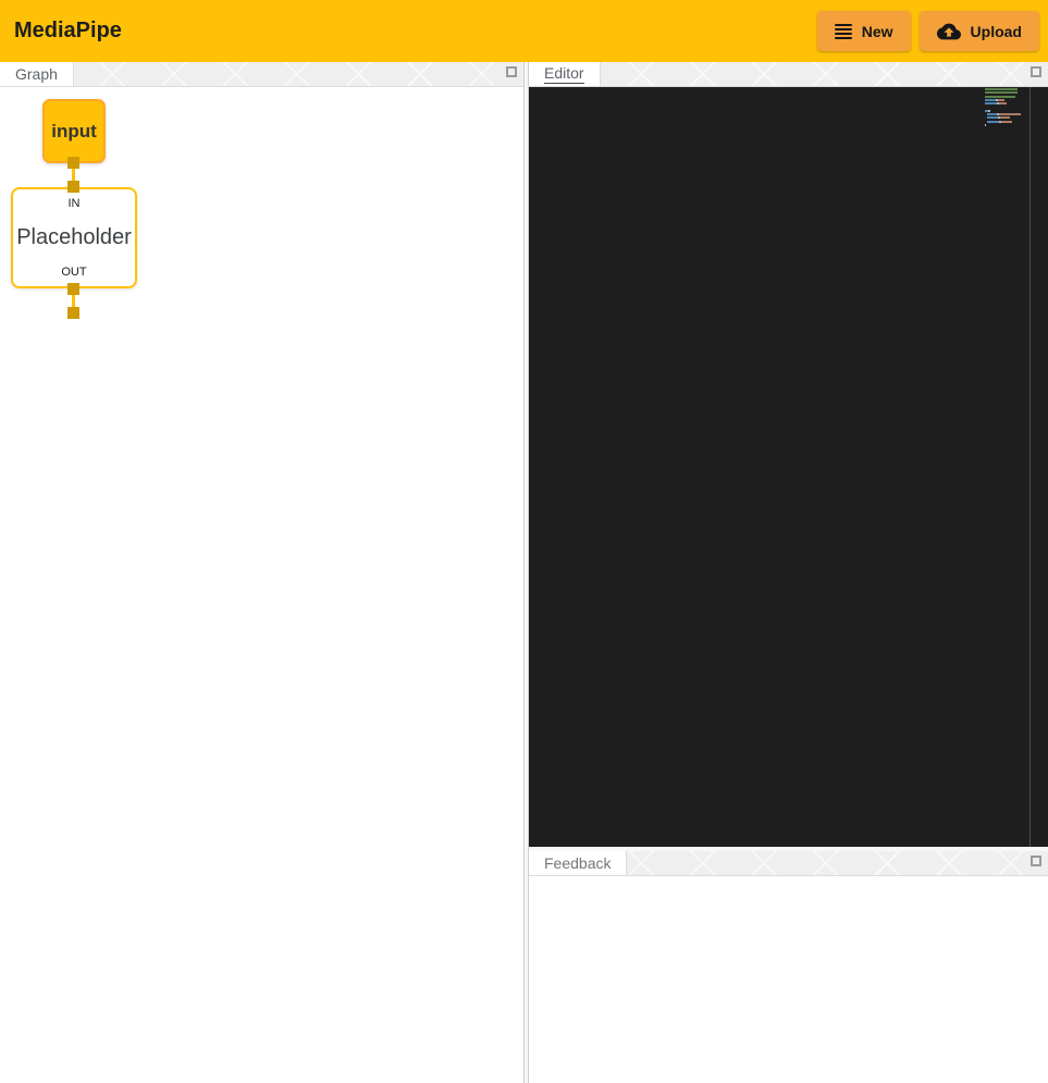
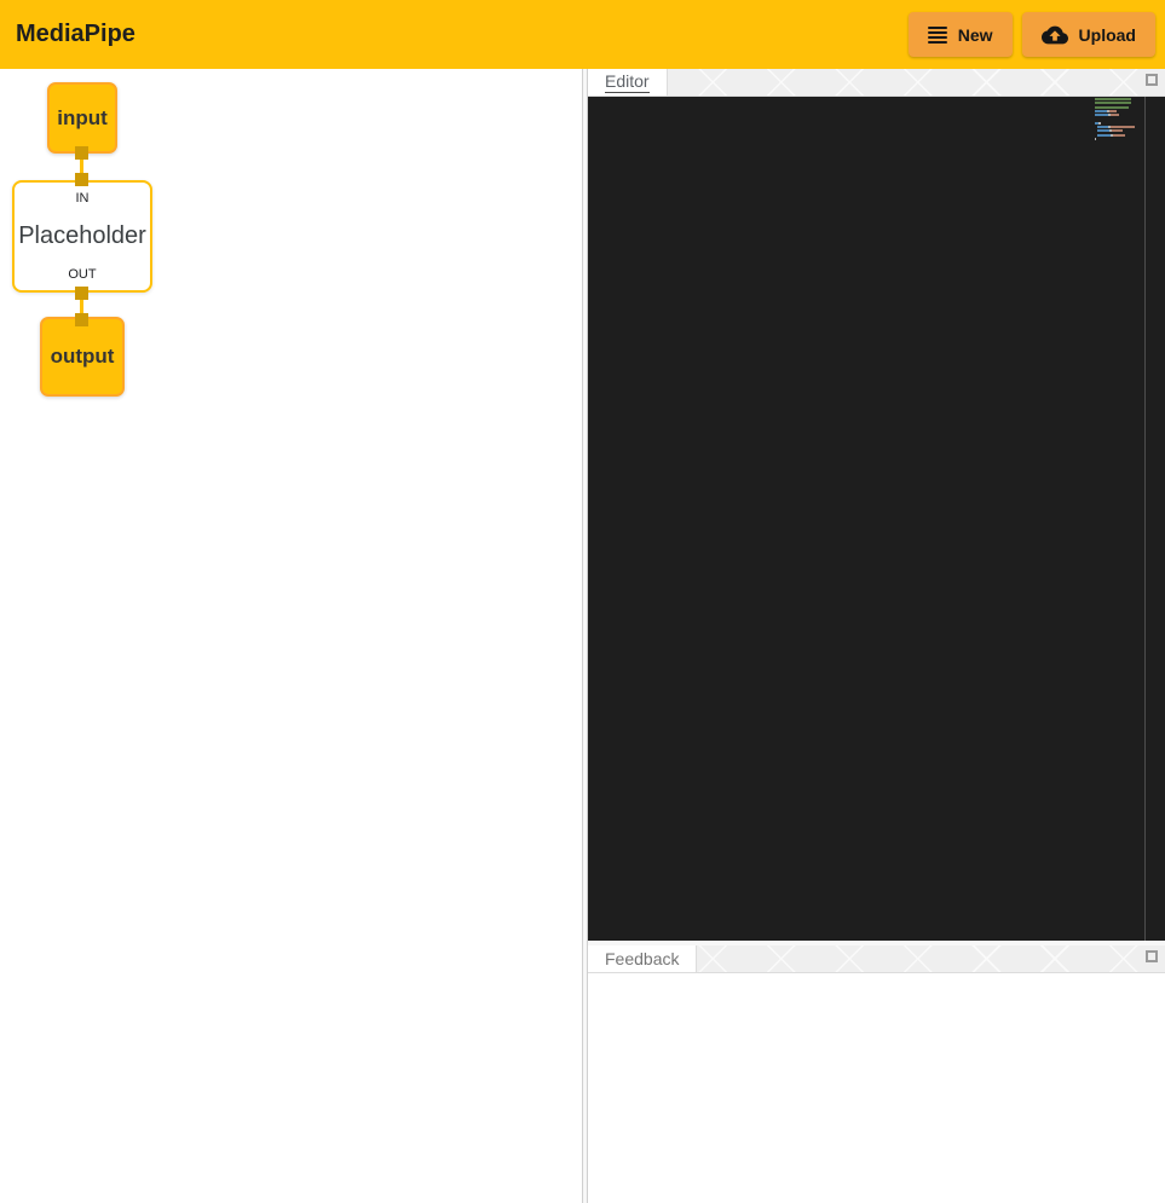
  MediaPipe
  New
  Upload
- Graph
  input
  IN
  Placeholder
  OUT
+ output
  Editor
  Feedback
